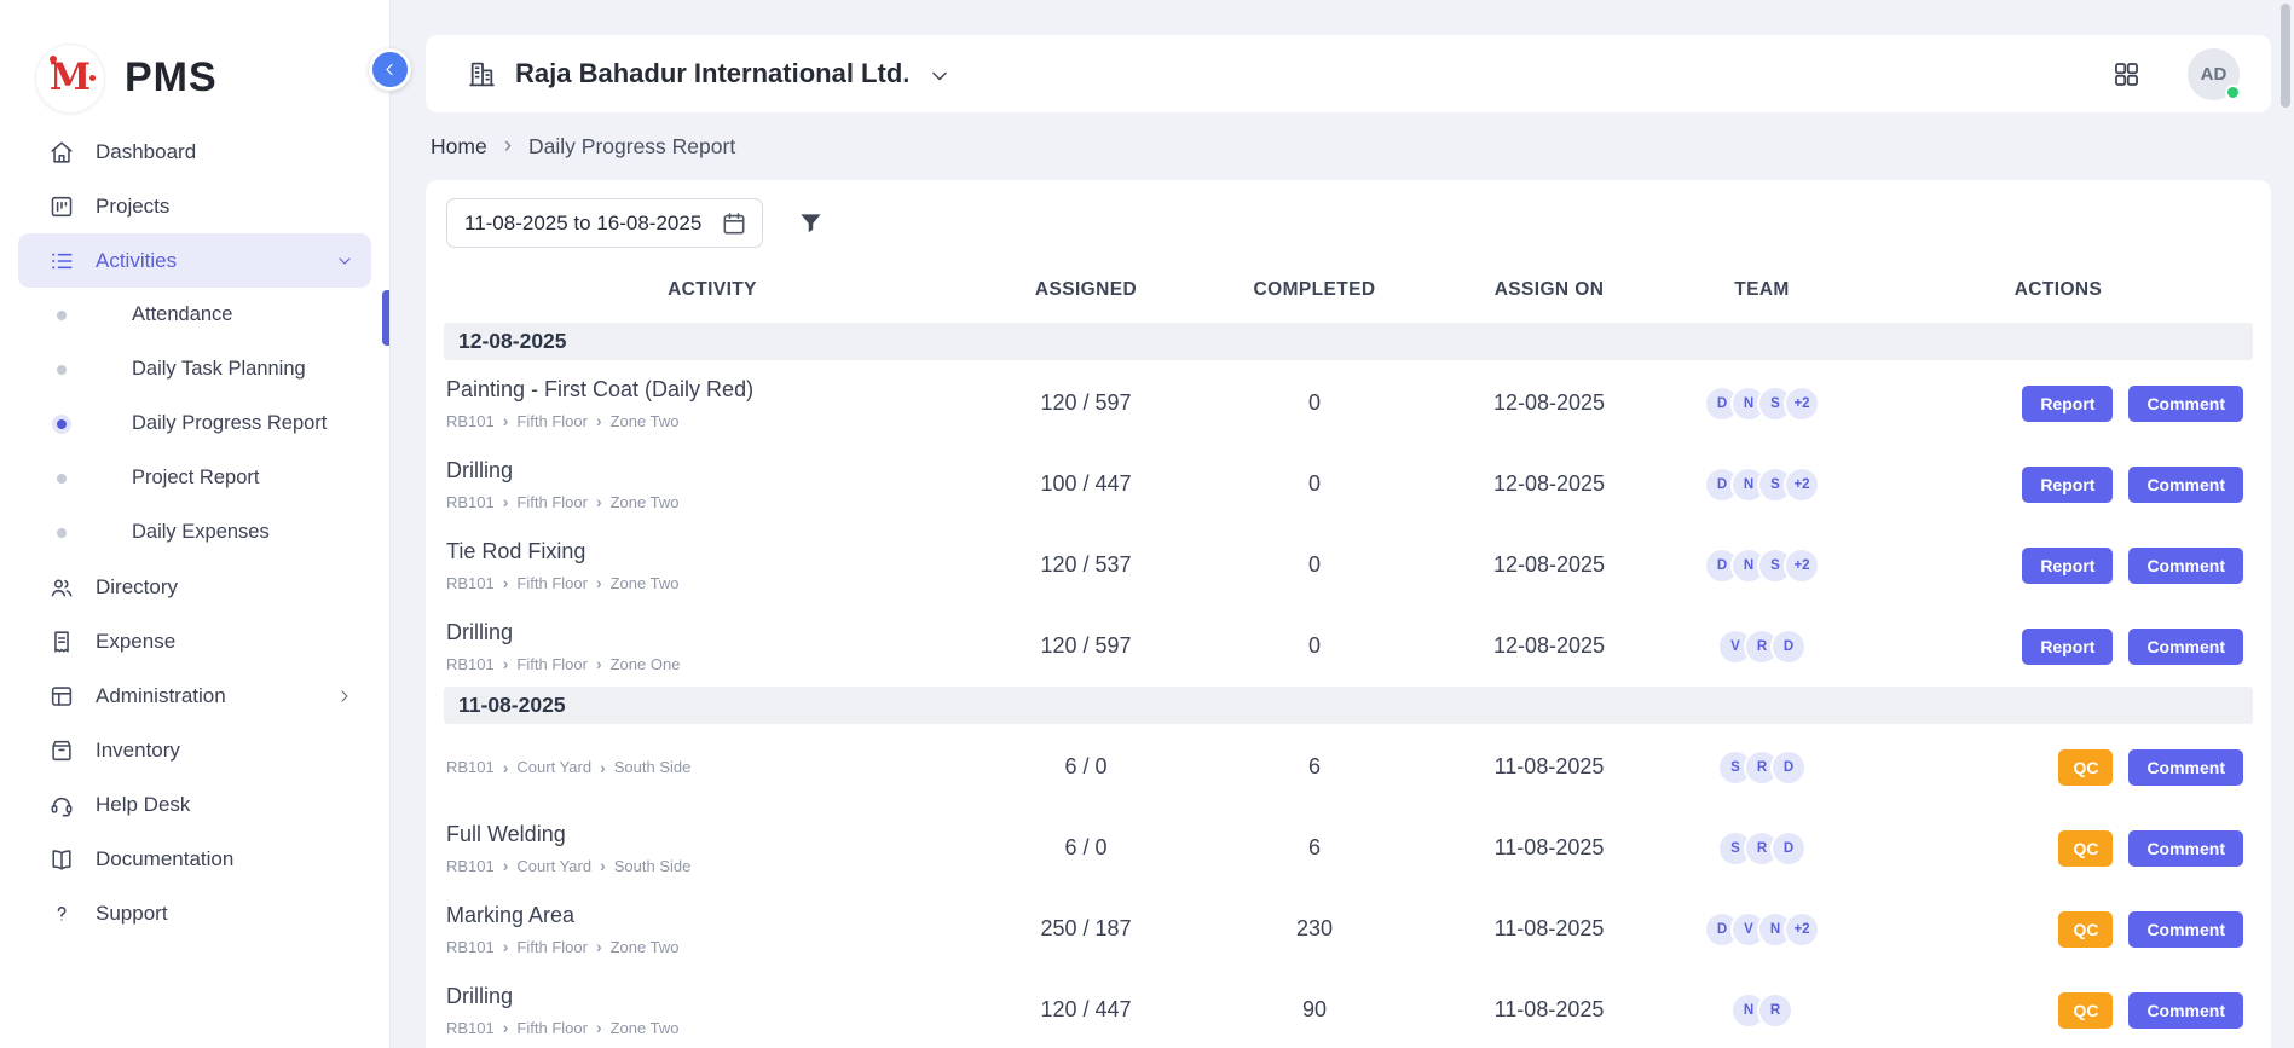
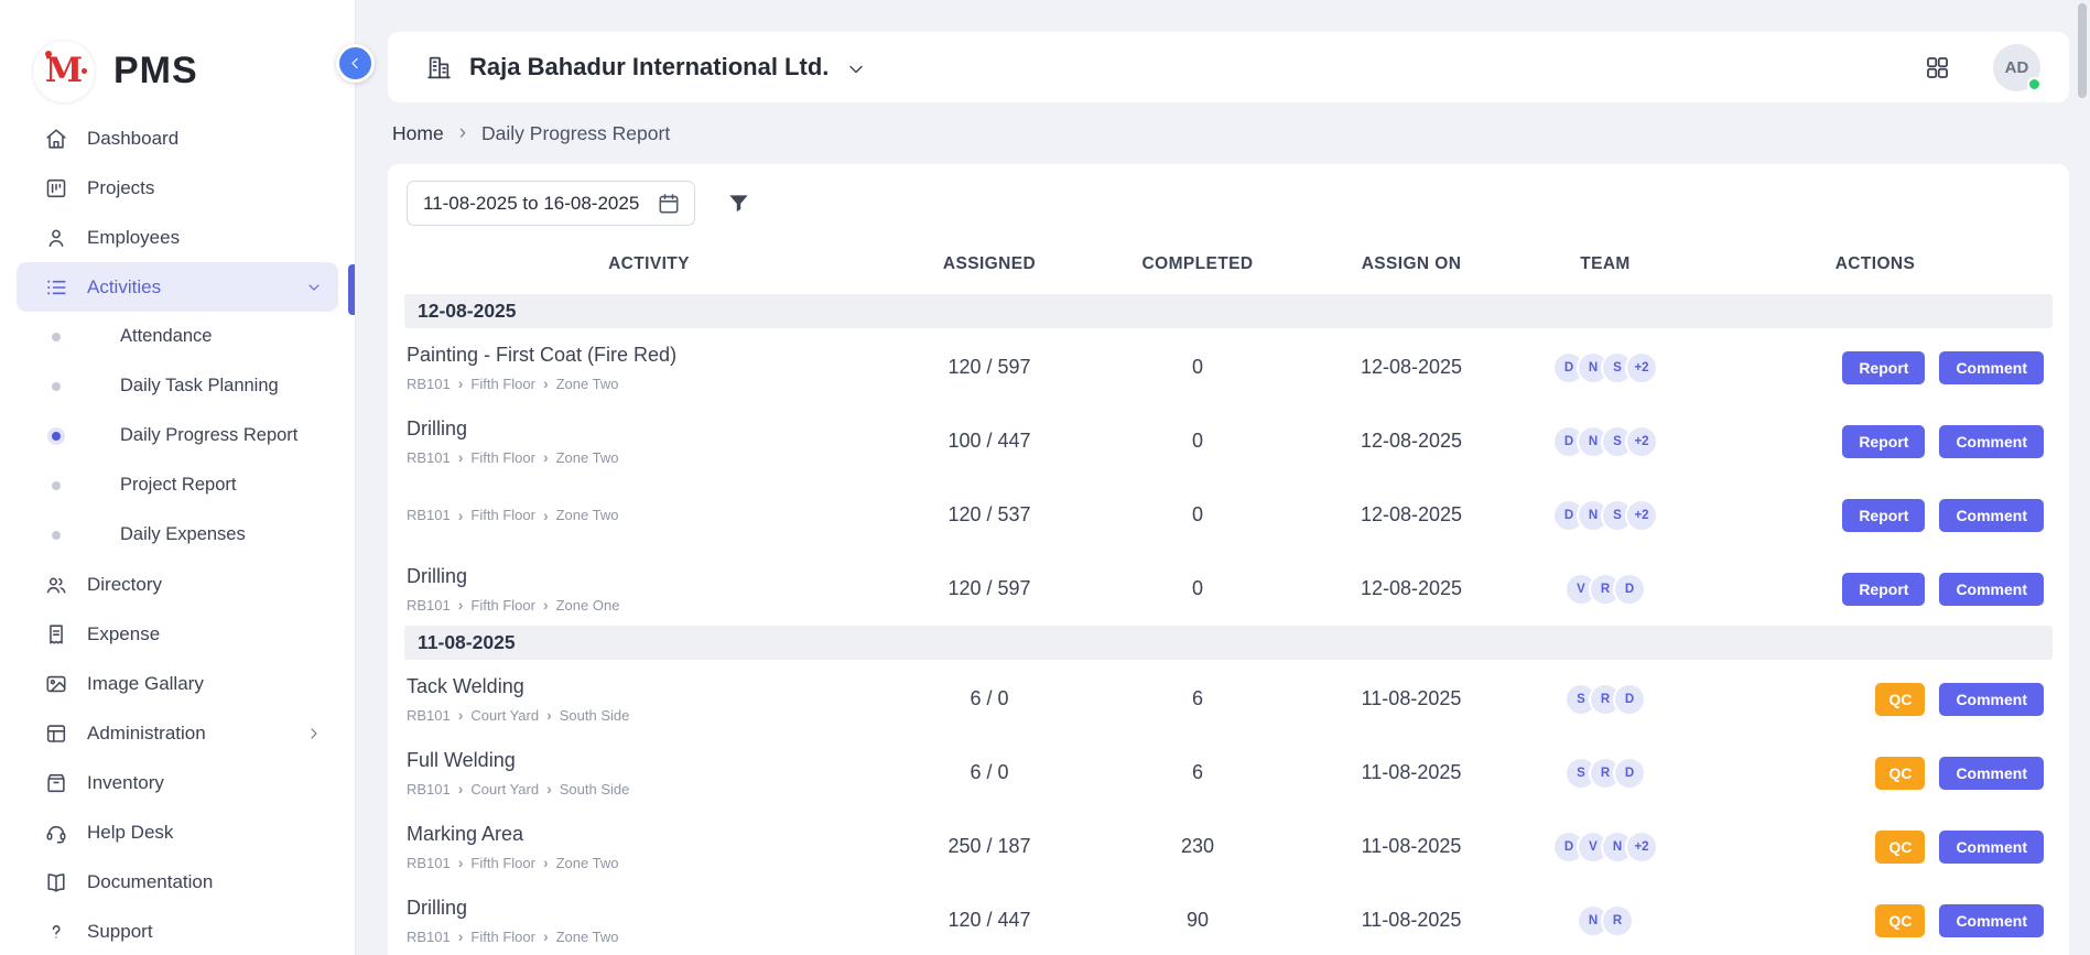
  M
  PMS
  Dashboard
  Projects
+ Employees
  Activities
  Attendance
  Daily Task Planning
  Daily Progress Report
  Project Report
  Daily Expenses
  Directory
  Expense
+ Image Gallary
  Administration
  Inventory
  Help Desk
  Documentation
  Support
  Raja Bahadur International Ltd.
  AD
  Home
  Daily Progress Report
  11-08-2025 to 16-08-2025
  ACTIVITY
  ASSIGNED
  COMPLETED
  ASSIGN ON
  TEAM
  ACTIONS
  12-08-2025
- Painting - First Coat (Daily Red)
+ Painting - First Coat (Fire Red)
  RB101
  Fifth Floor
  Zone Two
  120 / 597
  0
  12-08-2025
  D
  N
  S
  +2
  Report
  Comment
  Drilling
  RB101
  Fifth Floor
  Zone Two
  100 / 447
  0
  12-08-2025
  D
  N
  S
  +2
  Report
  Comment
- Tie Rod Fixing
  RB101
  Fifth Floor
  Zone Two
  120 / 537
  0
  12-08-2025
  D
  N
  S
  +2
  Report
  Comment
  Drilling
  RB101
  Fifth Floor
  Zone One
  120 / 597
  0
  12-08-2025
  V
  R
  D
  Report
  Comment
  11-08-2025
+ Tack Welding
  RB101
  Court Yard
  South Side
  6 / 0
  6
  11-08-2025
  S
  R
  D
  QC
  Comment
  Full Welding
  RB101
  Court Yard
  South Side
  6 / 0
  6
  11-08-2025
  S
  R
  D
  QC
  Comment
  Marking Area
  RB101
  Fifth Floor
  Zone Two
  250 / 187
  230
  11-08-2025
  D
  V
  N
  +2
  QC
  Comment
  Drilling
  RB101
  Fifth Floor
  Zone Two
  120 / 447
  90
  11-08-2025
  N
  R
  QC
  Comment
